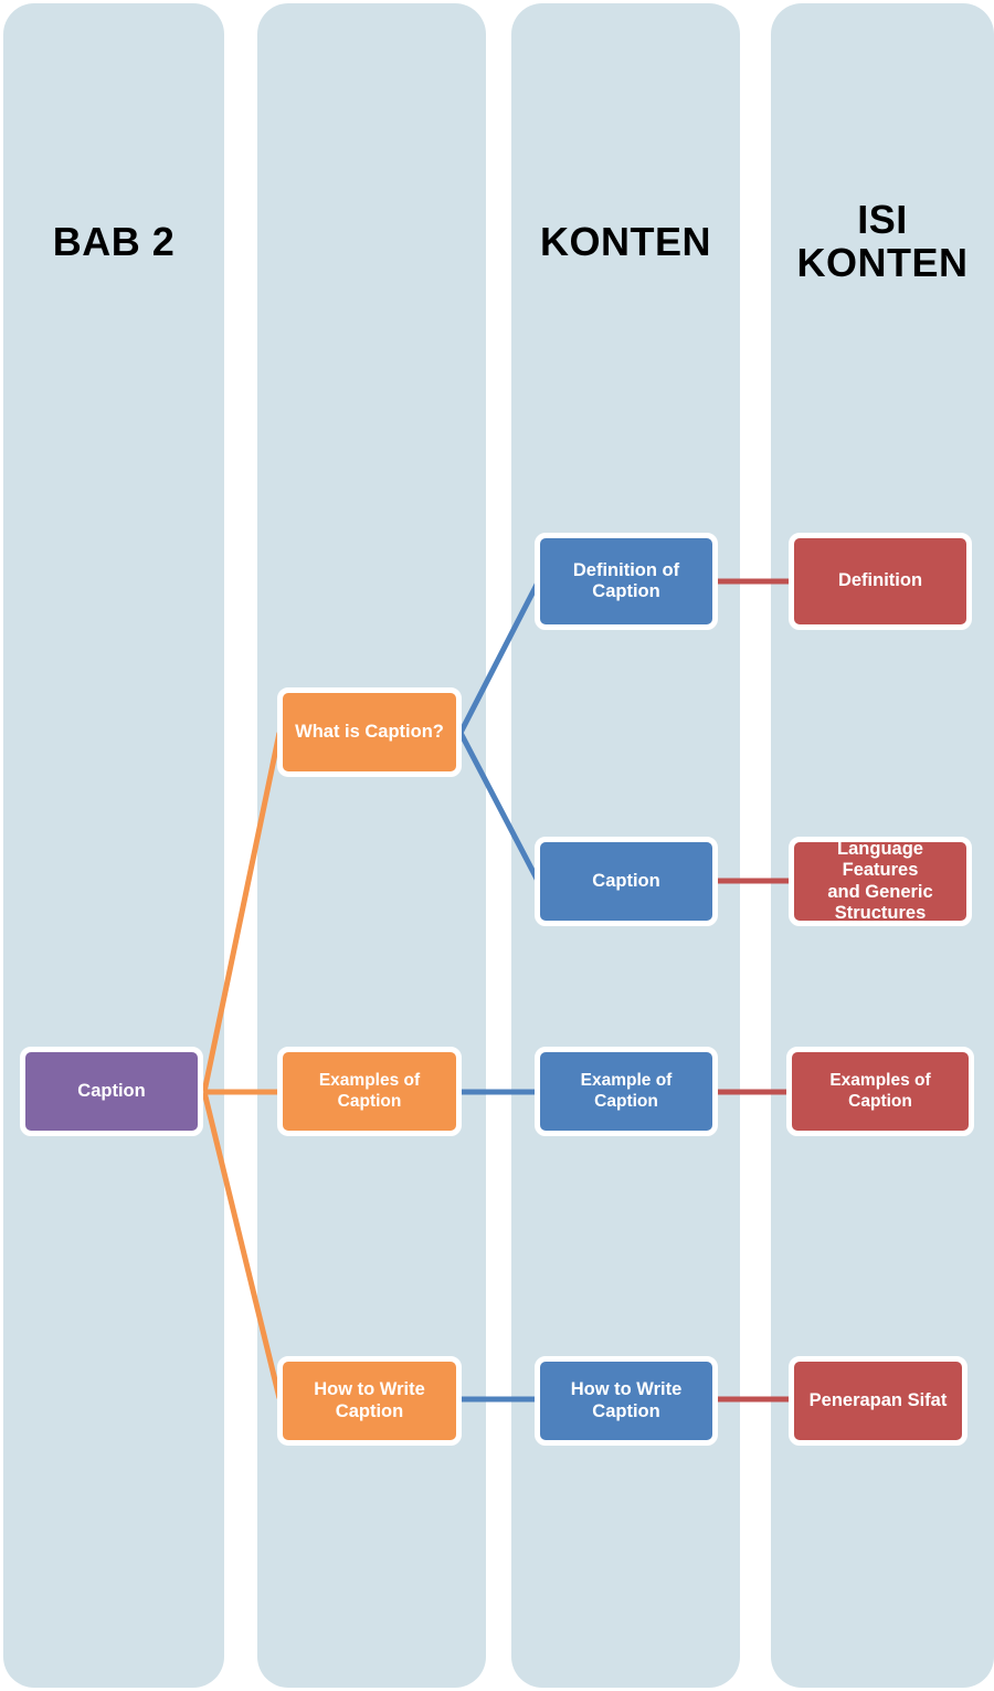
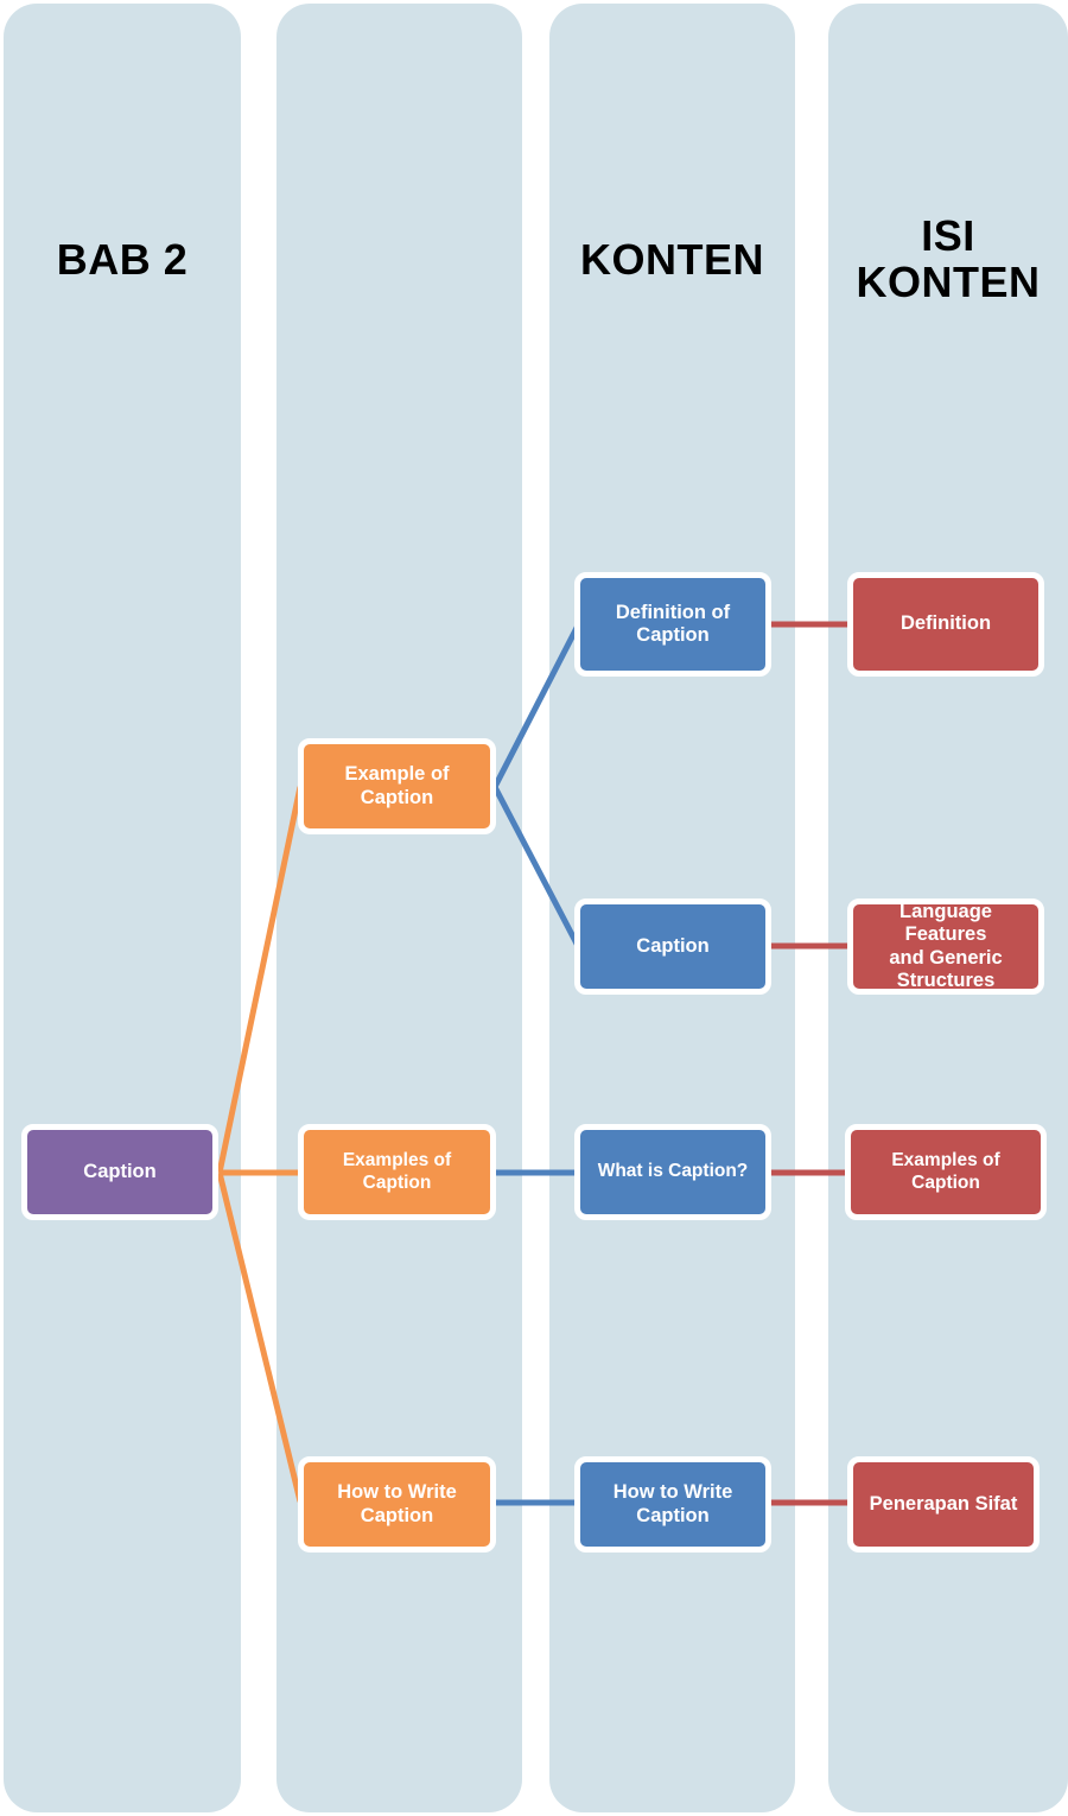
  BAB 2
  KONTEN
  ISI
  KONTEN
  Caption
- What is Caption?
+ Example of Caption
  Examples of Caption
  How to Write
  Caption
  Definition of
  Caption
  Caption
- Example of Caption
+ What is Caption?
  How to Write
  Caption
  Definition
  Language Features
  and Generic
  Structures
  Examples of Caption
  Penerapan Sifat
